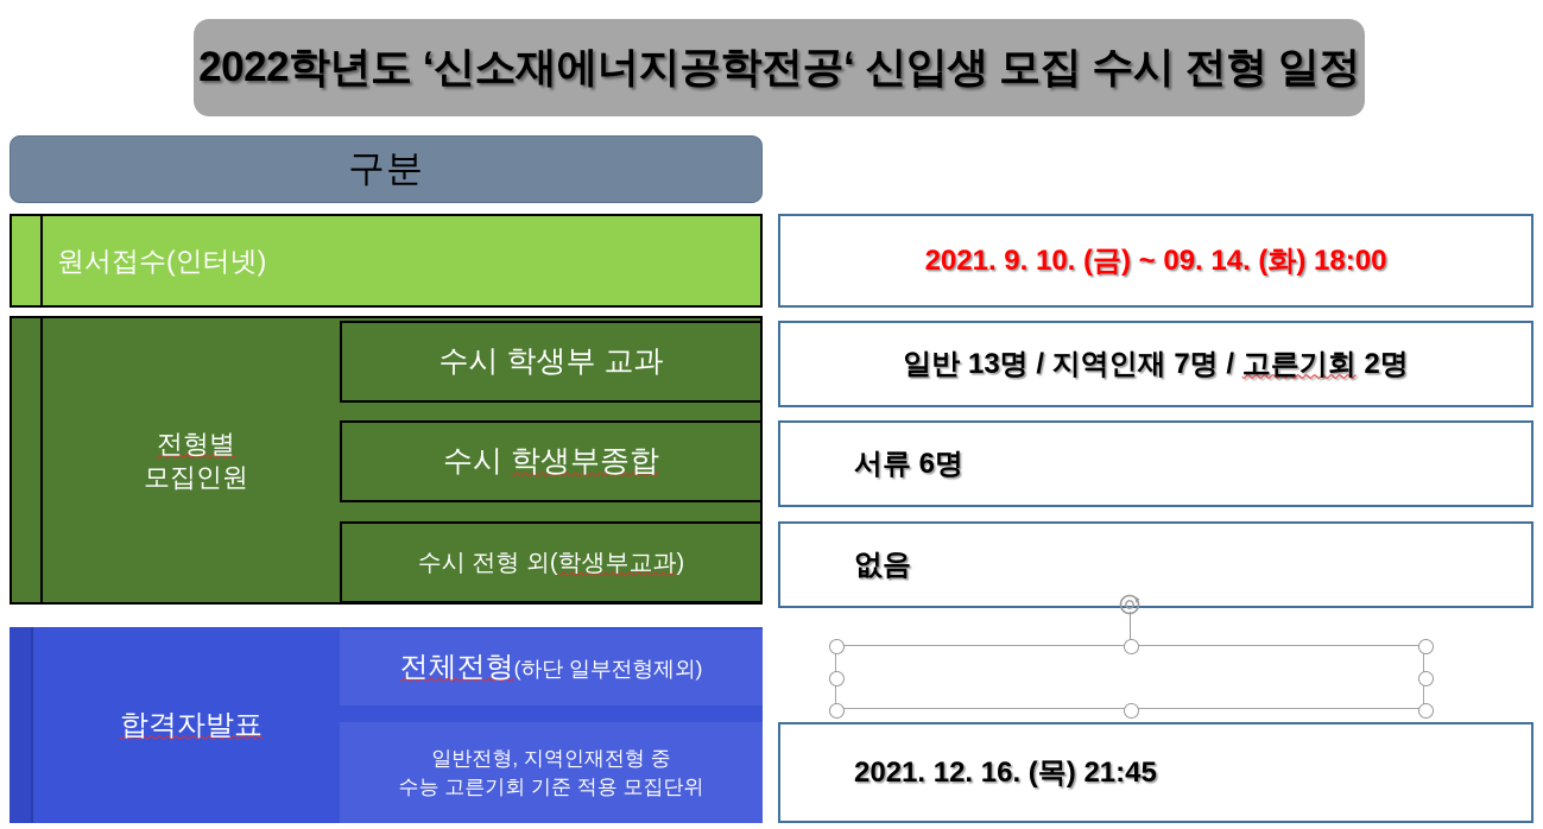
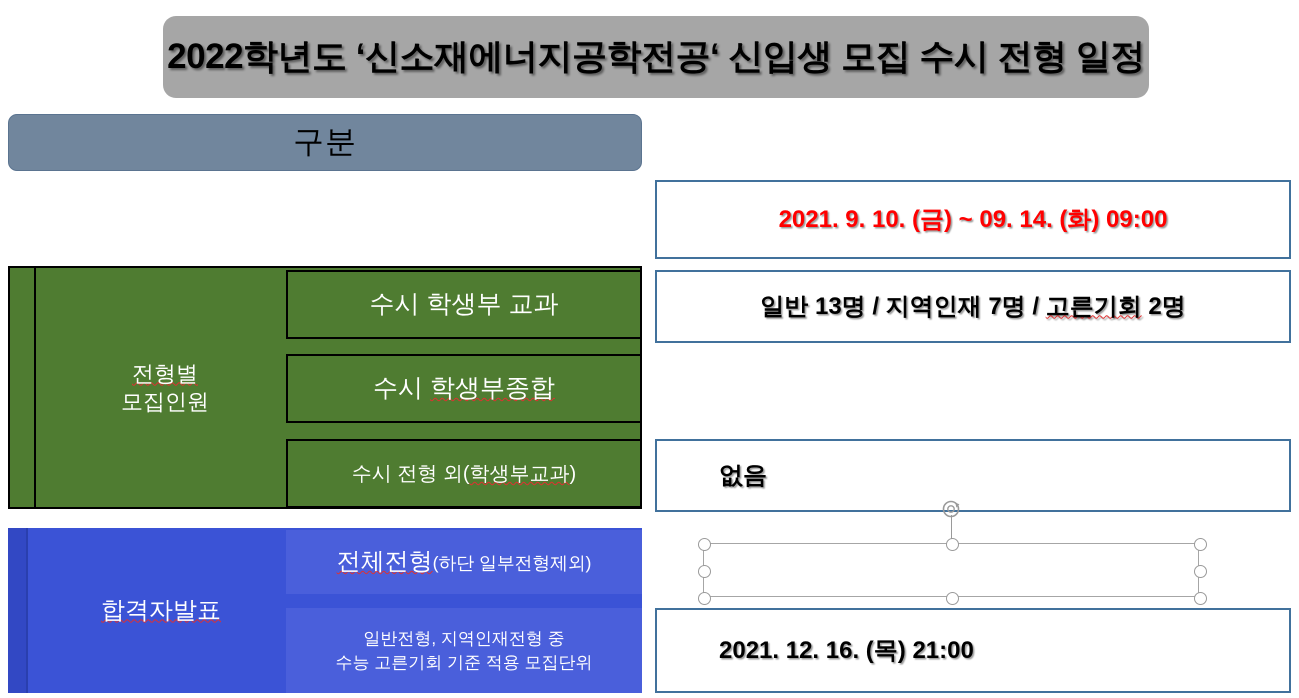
  2022학년도 ‘신소재에너지공학전공‘ 신입생 모집 수시 전형 일정
  구분
- 원서접수(인터넷)
- 2021. 9. 10. (금) ~ 09. 14. (화) 18:00
+ 2021. 9. 10. (금) ~ 09. 14. (화) 09:00
  전형별
  모집인원
  수시 학생부 교과
  일반 13명 / 지역인재 7명 / 고른기회 2명
  수시 학생부종합
- 서류 6명
  수시 전형 외(학생부교과)
  없음
  합격자발표
  전체전형(하단 일부전형제외)
  일반전형, 지역인재전형 중
  수능 고른기회 기준 적용 모집단위
- 2021. 12. 16. (목) 21:45
+ 2021. 12. 16. (목) 21:00
